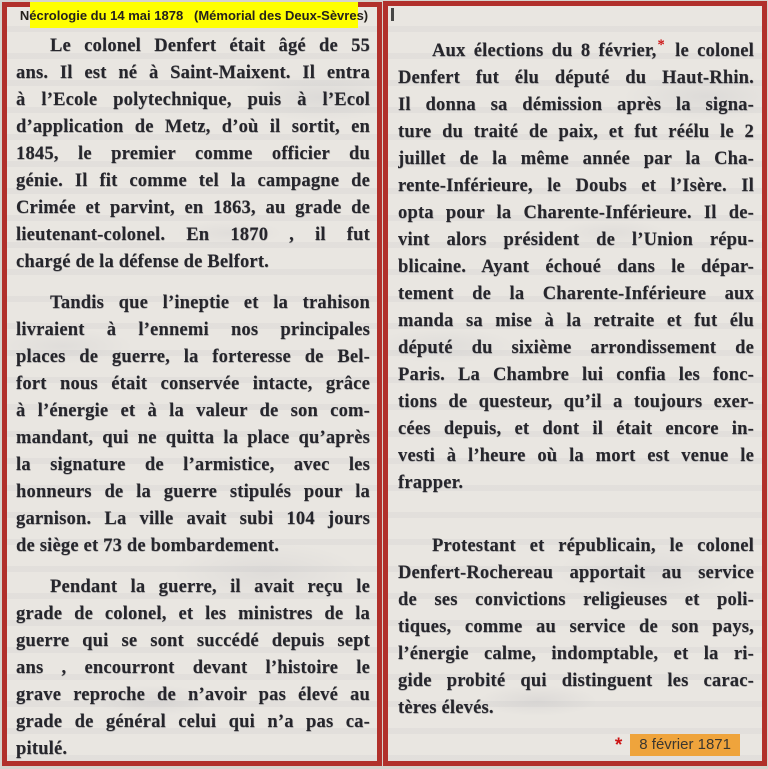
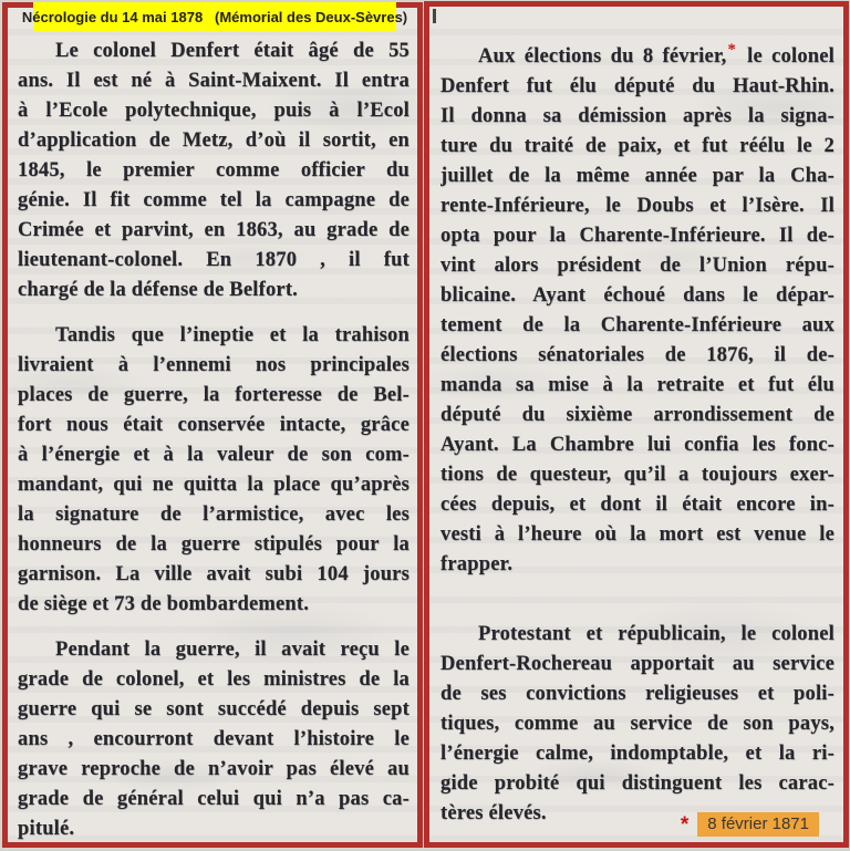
  Nécrologie du 14 mai 1878 (Mémorial des Deux-Sèvres)
  Le colonel Denfert était âgé de 55
  ans. Il est né à Saint-Maixent. Il entra
  à l’Ecole polytechnique, puis à l’Ecol
  d’application de Metz, d’où il sortit, en
  1845, le premier comme officier du
  génie. Il fit comme tel la campagne de
  Crimée et parvint, en 1863, au grade de
  lieutenant-colonel. En 1870 , il fut
  chargé de la défense de Belfort.
  Tandis que l’ineptie et la trahison
  livraient à l’ennemi nos principales
  places de guerre, la forteresse de Bel-
  fort nous était conservée intacte, grâce
  à l’énergie et à la valeur de son com-
  mandant, qui ne quitta la place qu’après
  la signature de l’armistice, avec les
  honneurs de la guerre stipulés pour la
  garnison. La ville avait subi 104 jours
  de siège et 73 de bombardement.
  Pendant la guerre, il avait reçu le
  grade de colonel, et les ministres de la
  guerre qui se sont succédé depuis sept
  ans , encourront devant l’histoire le
  grave reproche de n’avoir pas élevé au
  grade de général celui qui n’a pas ca-
  pitulé.
  Aux élections du 8 février,* le colonel
  Denfert fut élu député du Haut-Rhin.
  Il donna sa démission après la signa-
  ture du traité de paix, et fut réélu le 2
  juillet de la même année par la Cha-
  rente-Inférieure, le Doubs et l’Isère. Il
  opta pour la Charente-Inférieure. Il de-
  vint alors président de l’Union répu-
  blicaine. Ayant échoué dans le dépar-
  tement de la Charente-Inférieure aux
+ élections sénatoriales de 1876, il de-
  manda sa mise à la retraite et fut élu
  député du sixième arrondissement de
- Paris. La Chambre lui confia les fonc-
+ Ayant. La Chambre lui confia les fonc-
  tions de questeur, qu’il a toujours exer-
  cées depuis, et dont il était encore in-
  vesti à l’heure où la mort est venue le
  frapper.
  Protestant et républicain, le colonel
  Denfert-Rochereau apportait au service
  de ses convictions religieuses et poli-
  tiques, comme au service de son pays,
  l’énergie calme, indomptable, et la ri-
  gide probité qui distinguent les carac-
  tères élevés.
  *
  8 février 1871
